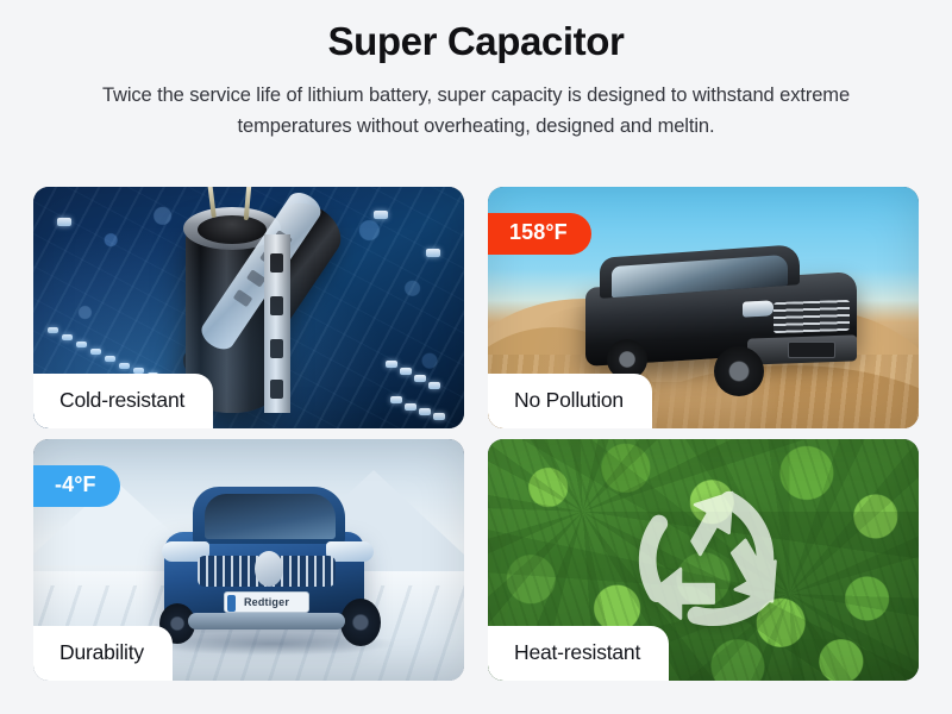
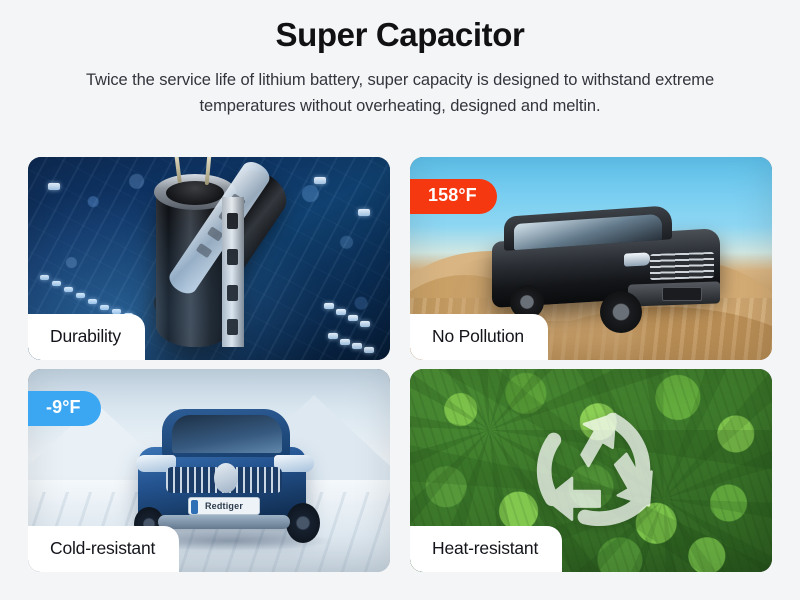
  Super Capacitor
  Twice the service life of lithium battery, super capacity is designed to withstand extreme temperatures without overheating, designed and meltin.
- Cold-resistant
+ Durability
  158°F
  No Pollution
  Redtiger
- -4°F
+ -9°F
- Durability
+ Cold-resistant
  Heat-resistant
